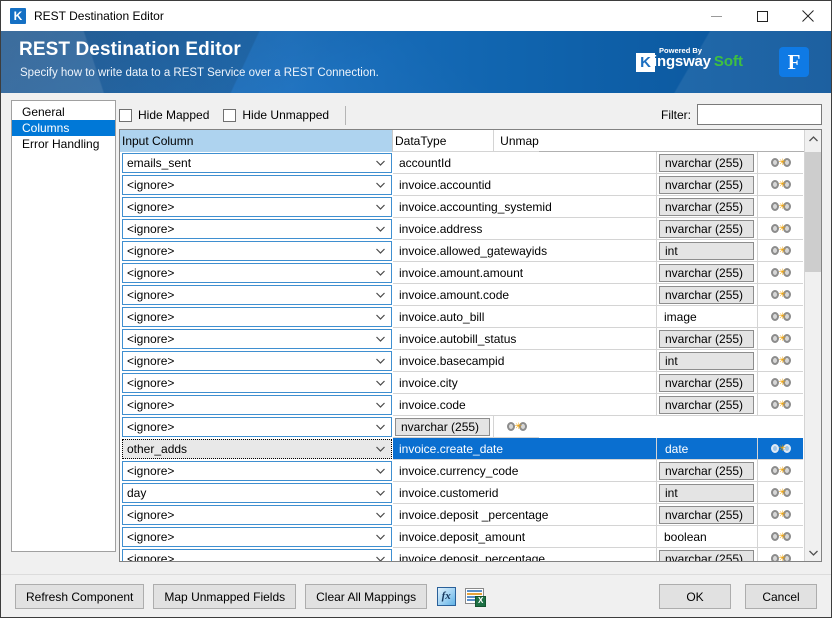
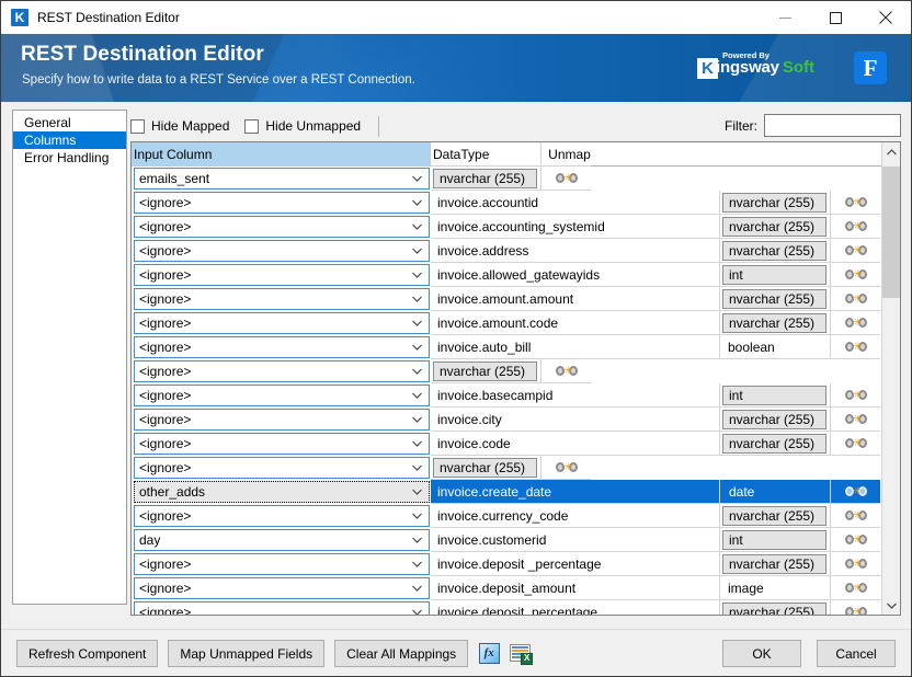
  K
  REST Destination Editor
  REST Destination Editor
  Specify how to write data to a REST Service over a REST Connection.
  K
  Powered By
  ingsway Soft
  F
  General
  Columns
  Error Handling
  Hide Mapped
  Hide Unmapped
  Filter:
  Input Column
  DataType
  Unmap
  emails_sent
- accountId
  nvarchar (255)
  ✳
  <ignore>
  invoice.accountid
  nvarchar (255)
  ✳
  <ignore>
  invoice.accounting_systemid
  nvarchar (255)
  ✳
  <ignore>
  invoice.address
  nvarchar (255)
  ✳
  <ignore>
  invoice.allowed_gatewayids
  int
  ✳
  <ignore>
  invoice.amount.amount
  nvarchar (255)
  ✳
  <ignore>
  invoice.amount.code
  nvarchar (255)
  ✳
  <ignore>
  invoice.auto_bill
- image
+ boolean
  ✳
  <ignore>
- invoice.autobill_status
  nvarchar (255)
  ✳
  <ignore>
  invoice.basecampid
  int
  ✳
  <ignore>
  invoice.city
  nvarchar (255)
  ✳
  <ignore>
  invoice.code
  nvarchar (255)
  ✳
  <ignore>
  nvarchar (255)
  ✳
  other_adds
  invoice.create_date
  date
  ✳
  <ignore>
  invoice.currency_code
  nvarchar (255)
  ✳
  day
  invoice.customerid
  int
  ✳
  <ignore>
  invoice.deposit _percentage
  nvarchar (255)
  ✳
  <ignore>
  invoice.deposit_amount
- boolean
+ image
  ✳
  <ignore>
  invoice.deposit_percentage
  nvarchar (255)
  ✳
  Refresh Component
  Map Unmapped Fields
  Clear All Mappings
  fx
  X
  OK
  Cancel
